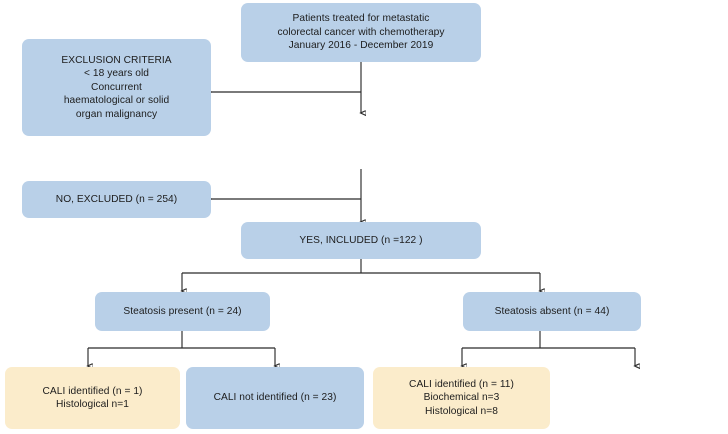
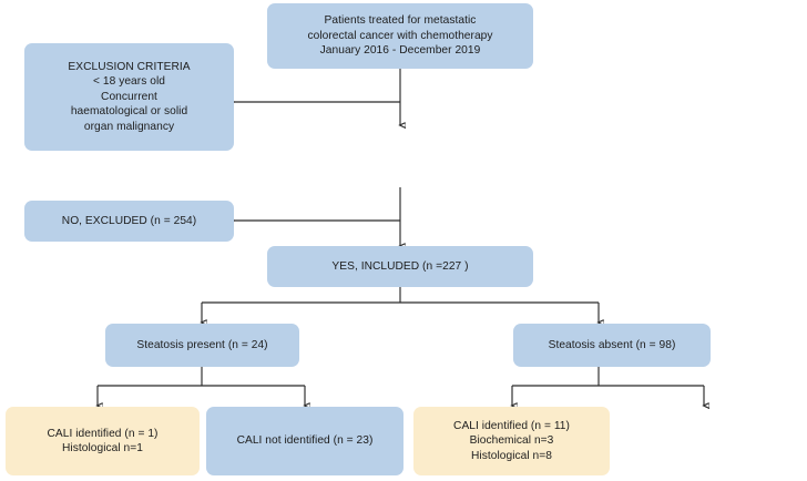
  Patients treated for metastatic
  colorectal cancer with chemotherapy
  January 2016 - December 2019
  EXCLUSION CRITERIA
  < 18 years old
  Concurrent
  haematological or solid
  organ malignancy
  NO, EXCLUDED (n = 254)
- YES, INCLUDED (n =122 )
+ YES, INCLUDED (n =227 )
  Steatosis present (n = 24)
- Steatosis absent (n = 44)
+ Steatosis absent (n = 98)
  CALI identified (n = 1)
  Histological n=1
  CALI not identified (n = 23)
  CALI identified (n = 11)
  Biochemical n=3
  Histological n=8
